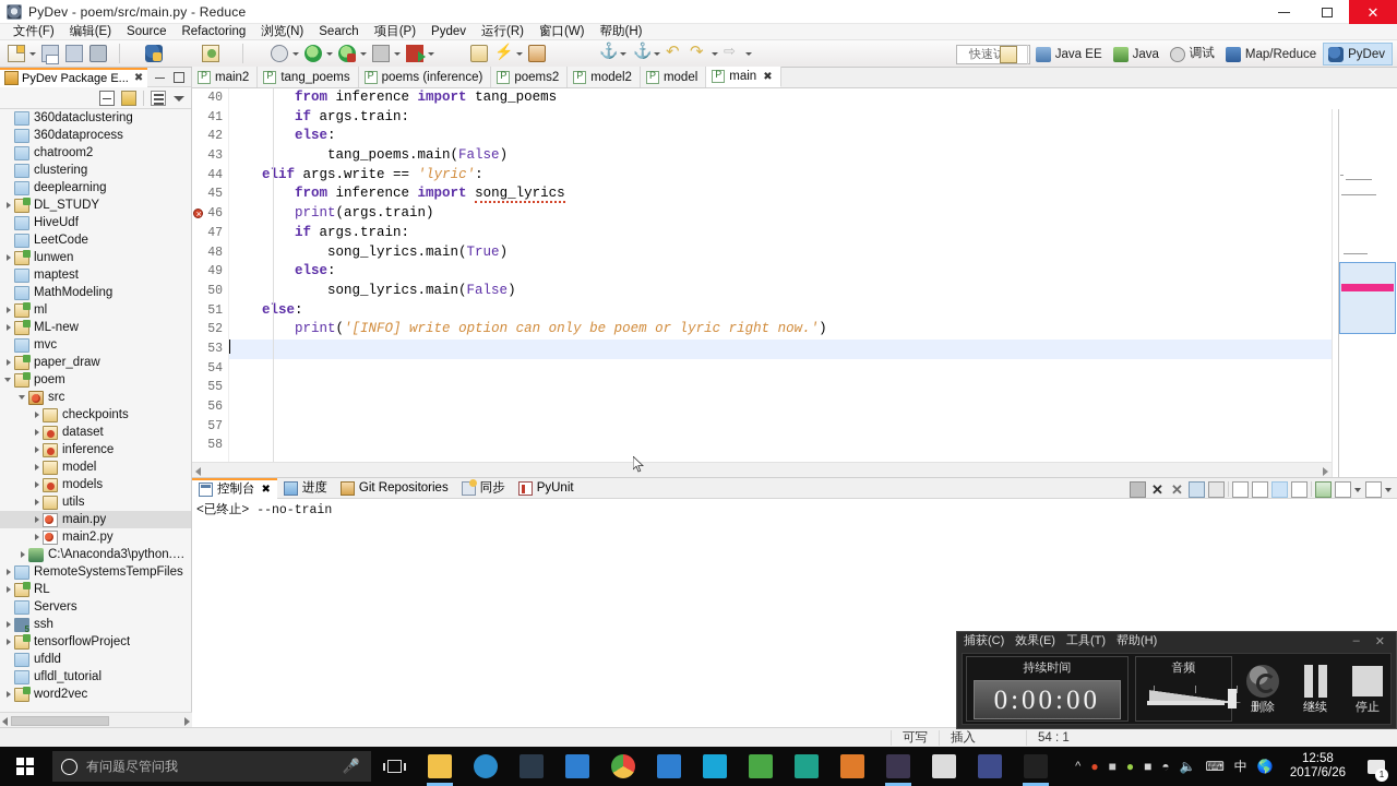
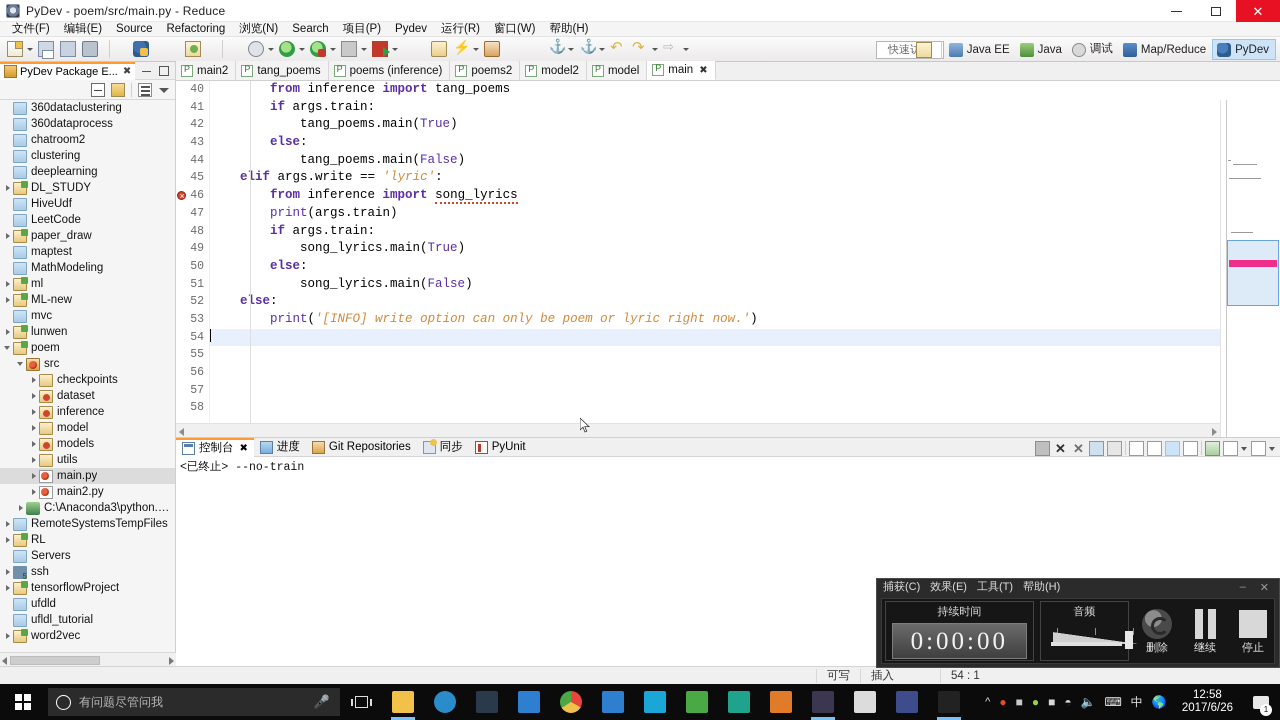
  PyDev - poem/src/main.py - Reduce
  ✕
  文件(F)
  编辑(E)
  Source
  Refactoring
  浏览(N)
  Search
  项目(P)
  Pydev
  运行(R)
  窗口(W)
  帮助(H)
  Java EE
  Java
  调试
  Map/Reduce
  PyDev
  PyDev Package E...
  ✖
  360dataclustering
  360dataprocess
  chatroom2
  clustering
  deeplearning
  DL_STUDY
  HiveUdf
  LeetCode
- lunwen
+ paper_draw
  maptest
  MathModeling
  ml
  ML-new
  mvc
- paper_draw
+ lunwen
  poem
  src
  checkpoints
  dataset
  inference
  model
  models
  utils
  main.py
  main2.py
  C:\Anaconda3\python.exe
  RemoteSystemsTempFiles
  RL
  Servers
  ssh
  tensorflowProject
  ufdld
  ufldl_tutorial
  word2vec
  main2
  tang_poems
  poems (inference)
  poems2
  model2
  model
  main
  ✖
  40
  41
  42
  43
  44
  45
  46
  47
  48
  49
  50
  51
  52
  53
  54
  55
  56
  57
  58
  from inference import tang_poems
  if args.train:
+ tang_poems.main(True)
  else:
  tang_poems.main(False)
  elif args.write == 'lyric':
  from inference import song_lyrics
  print(args.train)
  if args.train:
  song_lyrics.main(True)
  else:
  song_lyrics.main(False)
  else:
  print('[INFO] write option can only be poem or lyric right now.')
  控制台
  ✖
  进度
  Git Repositories
  同步
  PyUnit
  ✕
  ✕
  <已终止> --no-train
  可写
  插入
  54 : 1
  捕获(C)
  效果(E)
  工具(T)
  帮助(H)
  –
  ✕
  持续时间
  0:00:00
  音频
  删除
  继续
  停止
  有问题尽管问我
  🎤
  ^
  ●
  ■
  ●
  ■
  ◓
  🔈
  ⌨
  中
  🌎
  12:58
  2017/6/26
  1
